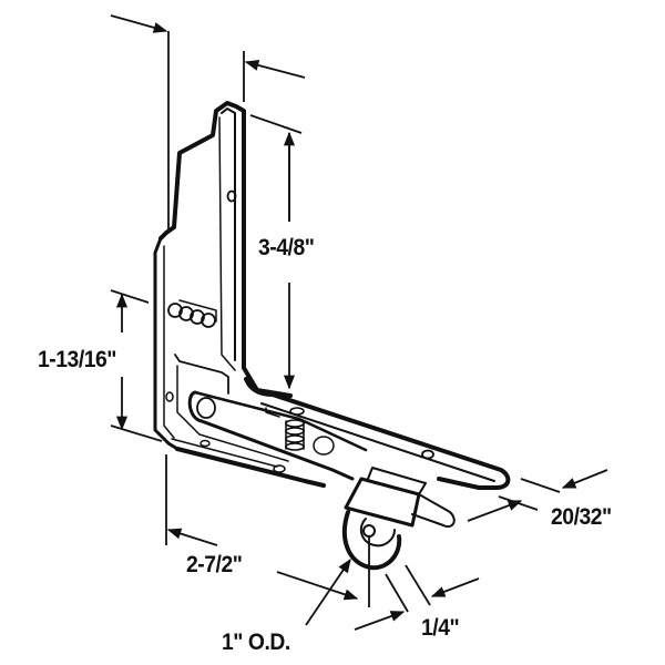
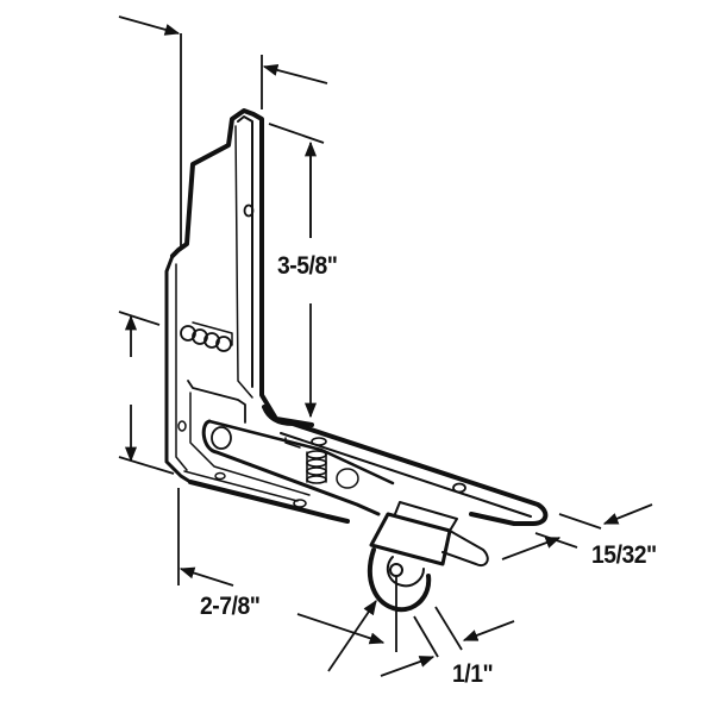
- 3-4/8"
+ 3-5/8"
- 1-13/16"
- 20/32"
+ 15/32"
- 2-7/2"
+ 2-7/8"
- 1" O.D.
- 1/4"
+ 1/1"
